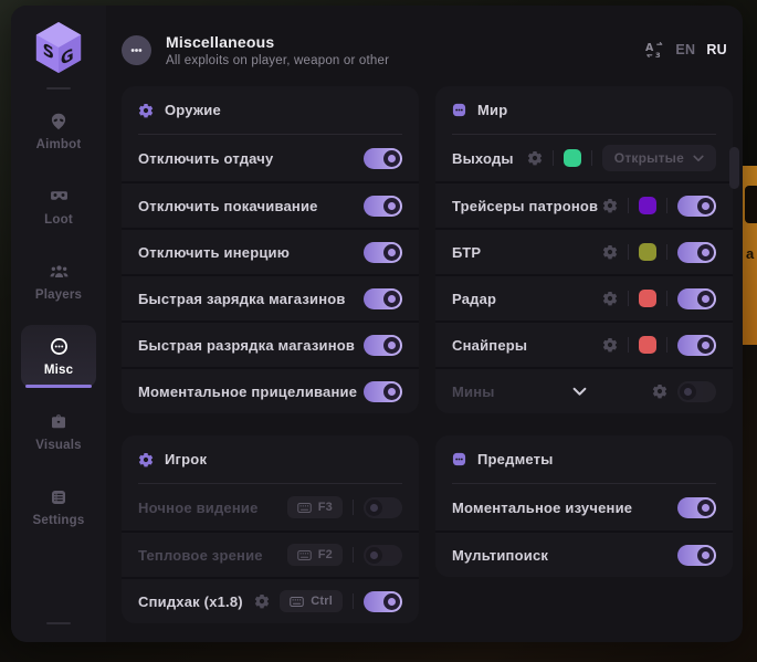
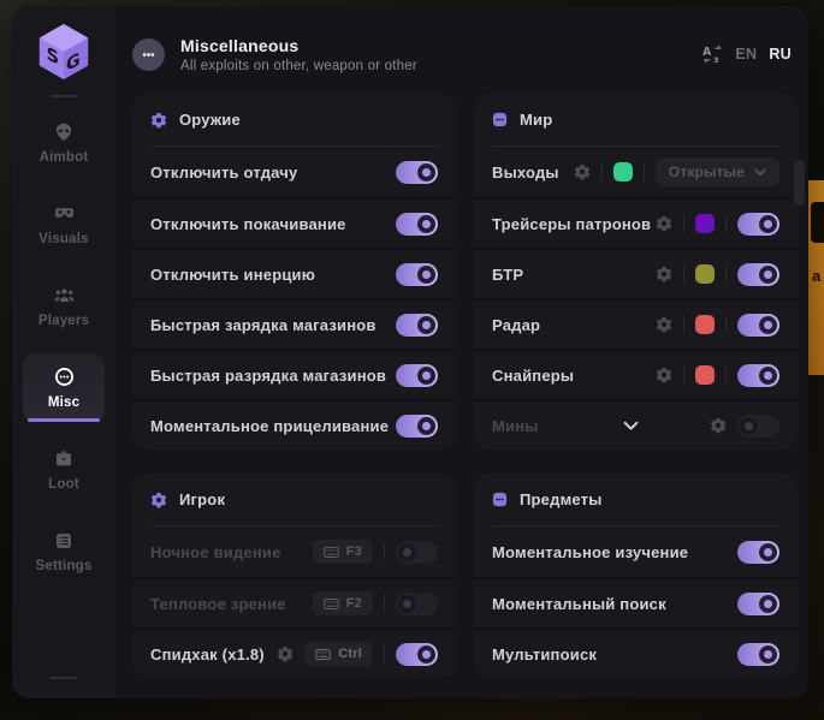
  а
  Aimbot
- Loot
+ Visuals
  Players
  Misc
- Visuals
+ Loot
  Settings
  Miscellaneous
- All exploits on player, weapon or other
+ All exploits on other, weapon or other
  A
  з
  EN
  RU
  Оружие
  Отключить отдачу
  Отключить покачивание
  Отключить инерцию
  Быстрая зарядка магазинов
  Быстрая разрядка магазинов
  Моментальное прицеливание
  Мир
  Выходы
  Открытые
  Трейсеры патронов
  БТР
  Радар
  Снайперы
  Мины
  Игрок
  Ночное видение
  F3
  Тепловое зрение
  F2
  Спидхак (x1.8)
  Ctrl
  Предметы
  Моментальное изучение
+ Моментальный поиск
  Мультипоиск
